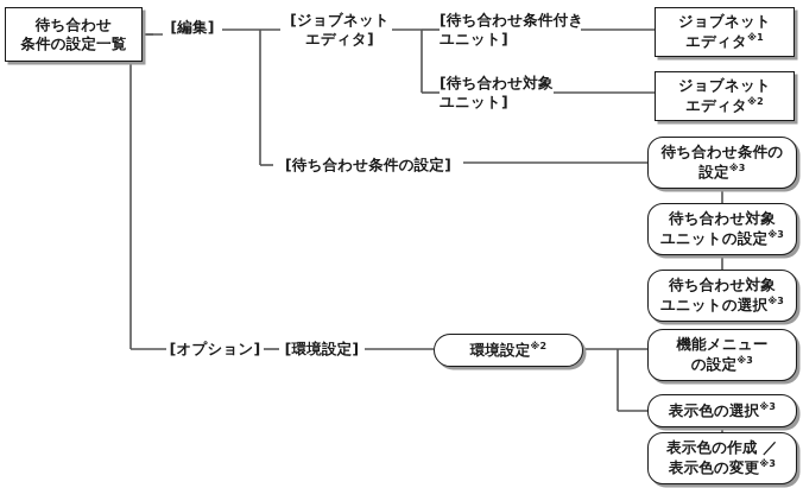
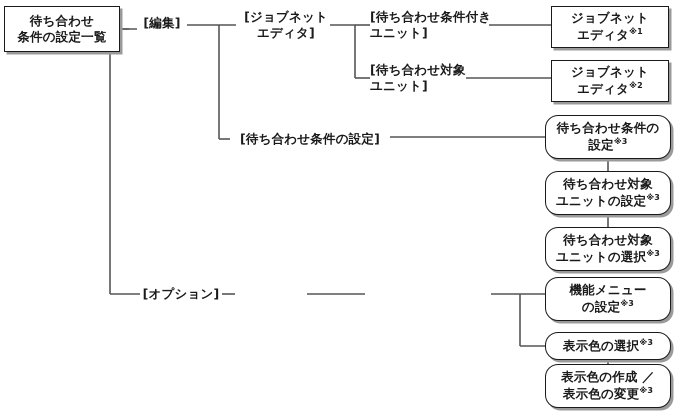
  待ち合わせ
  条件の設定一覧
  [編集]
  [ジョブネット
  エディタ]
  [待ち合わせ条件付き
  ユニット]
  [待ち合わせ対象
  ユニット]
  ジョブネット
  エディタ※1
  ジョブネット
  エディタ※2
  [待ち合わせ条件の設定]
  待ち合わせ条件の
  設定※3
  待ち合わせ対象
  ユニットの設定※3
  待ち合わせ対象
  ユニットの選択※3
  [オプション]
- [環境設定]
- 環境設定※2
  機能メニュー
  の設定※3
  表示色の選択※3
  表示色の作成 ／
  表示色の変更※3
